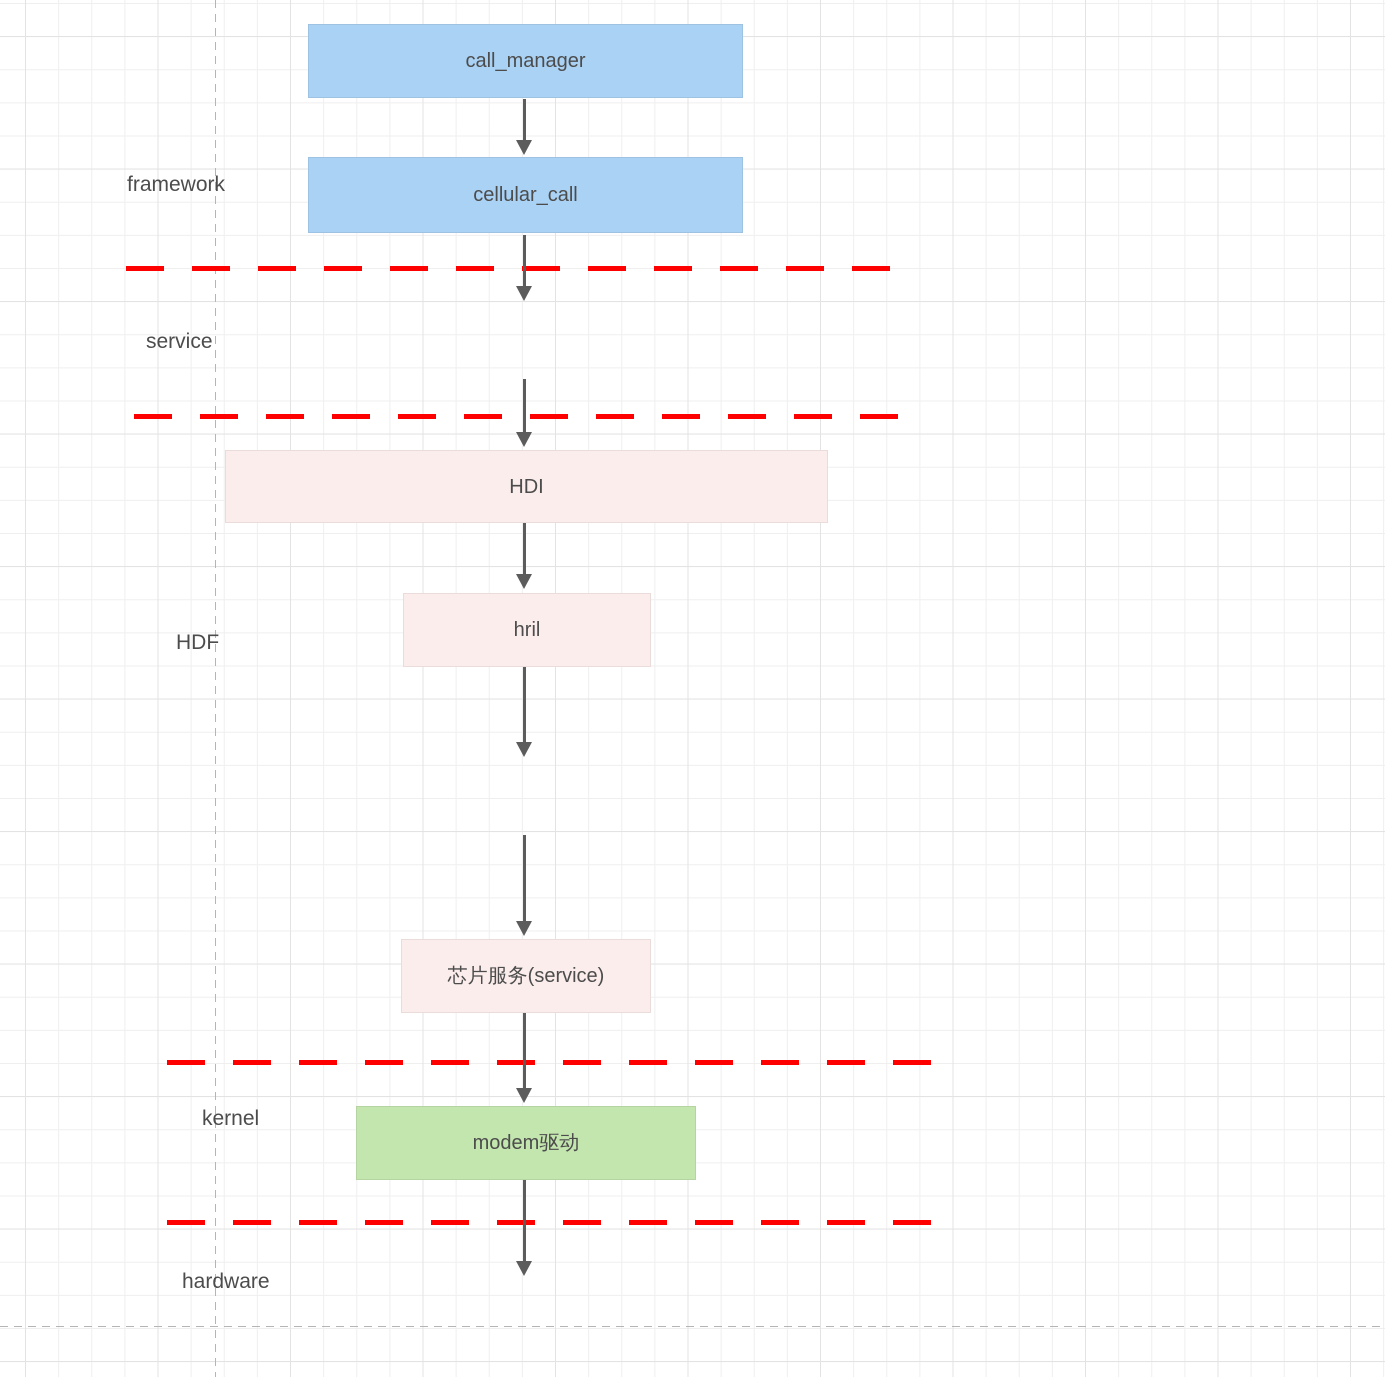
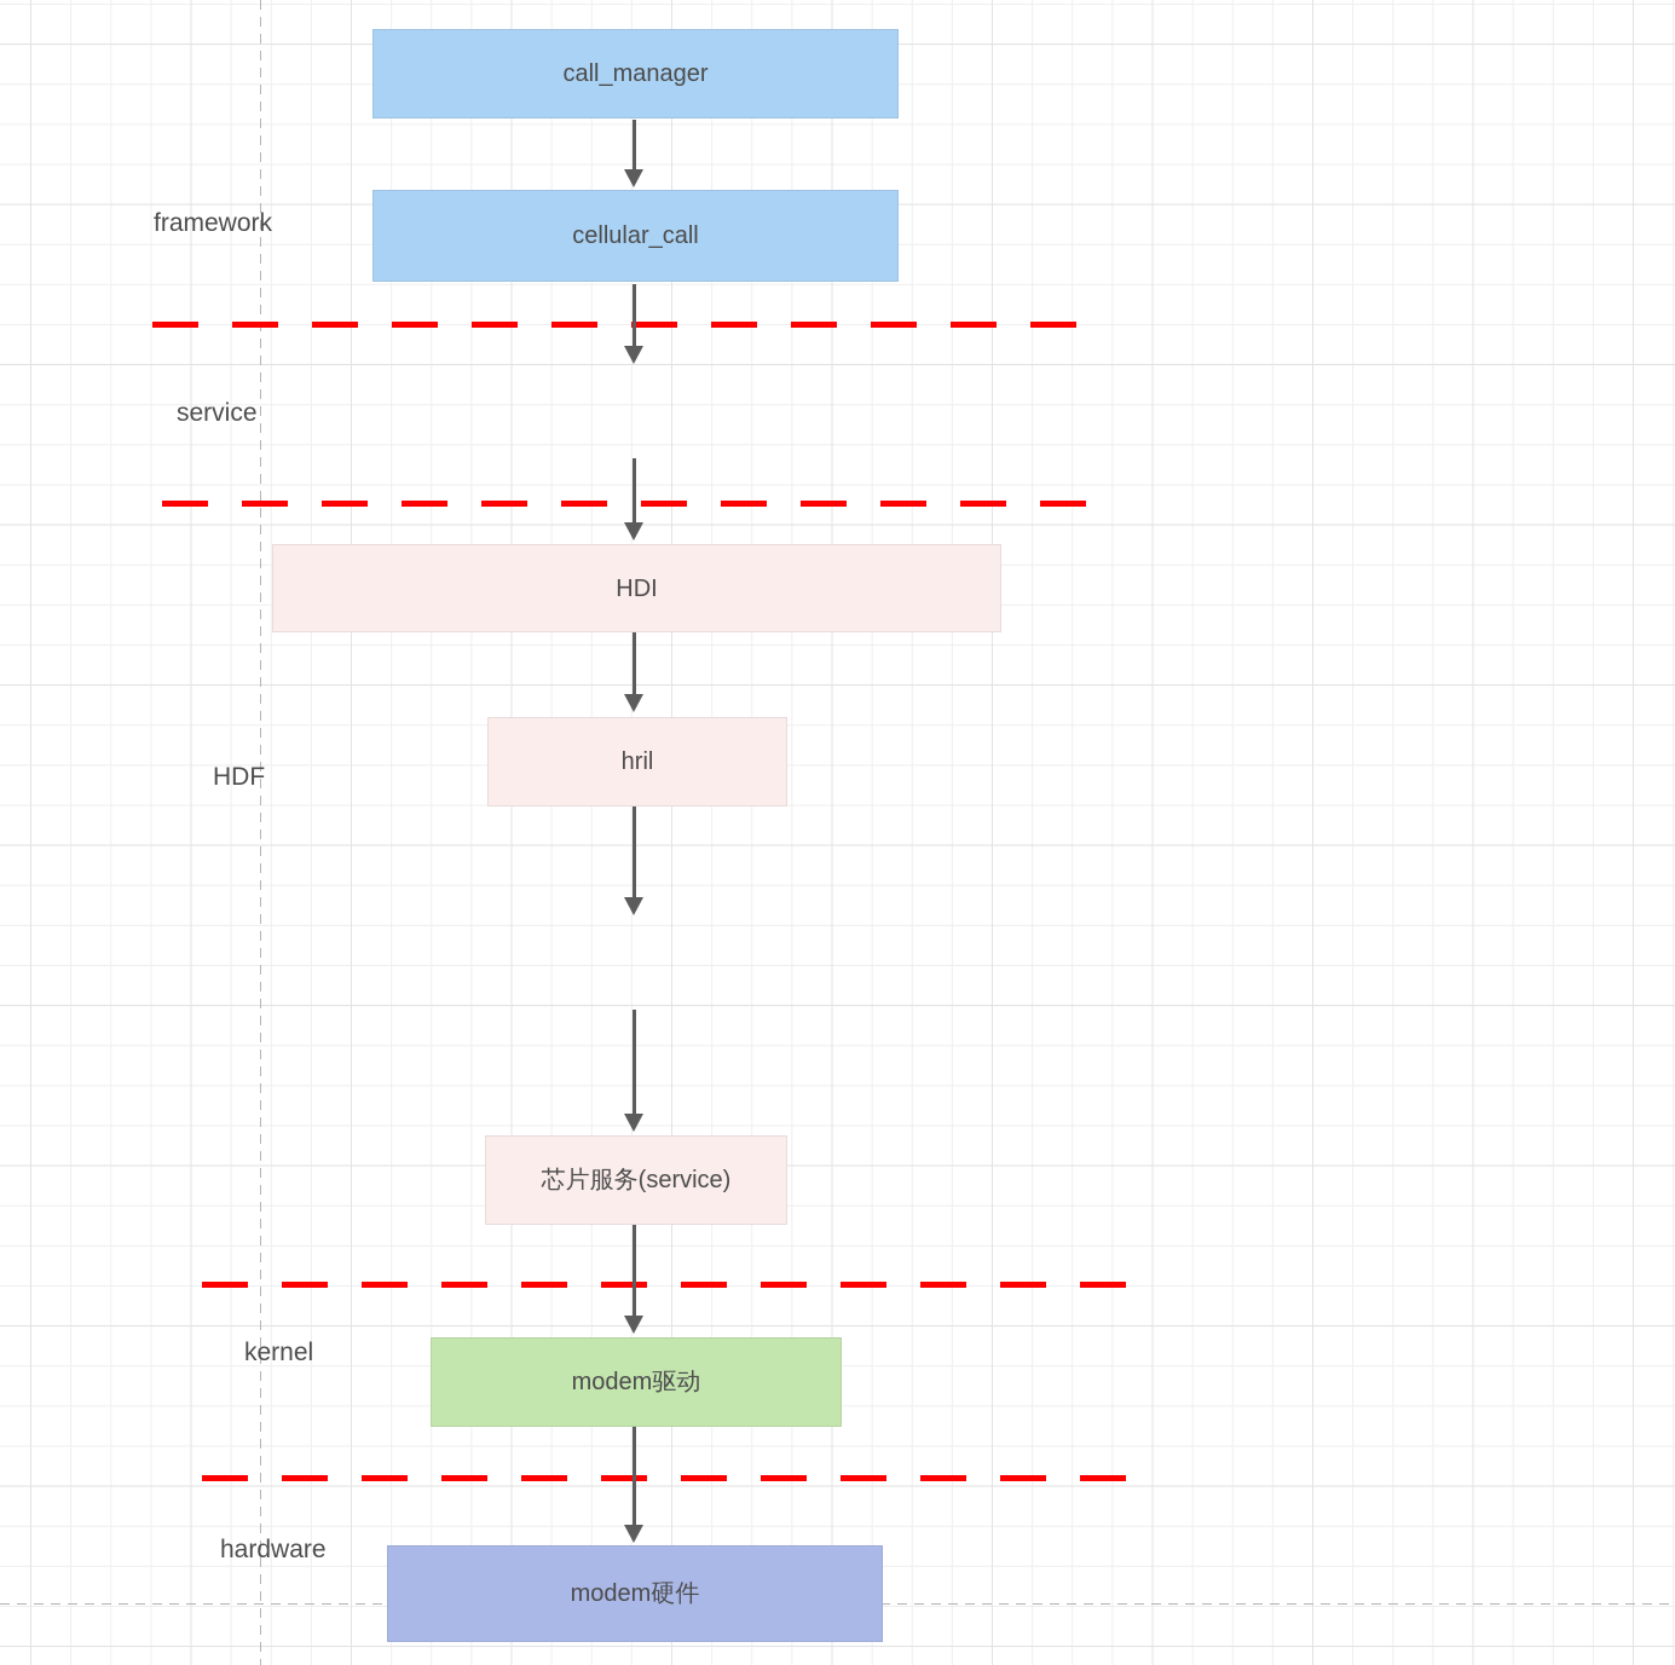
  framework
  service
  HDF
  kernel
  hardware
  call_manager
  cellular_call
  HDI
  hril
  芯片服务(service)
  modem驱动
+ modem硬件
